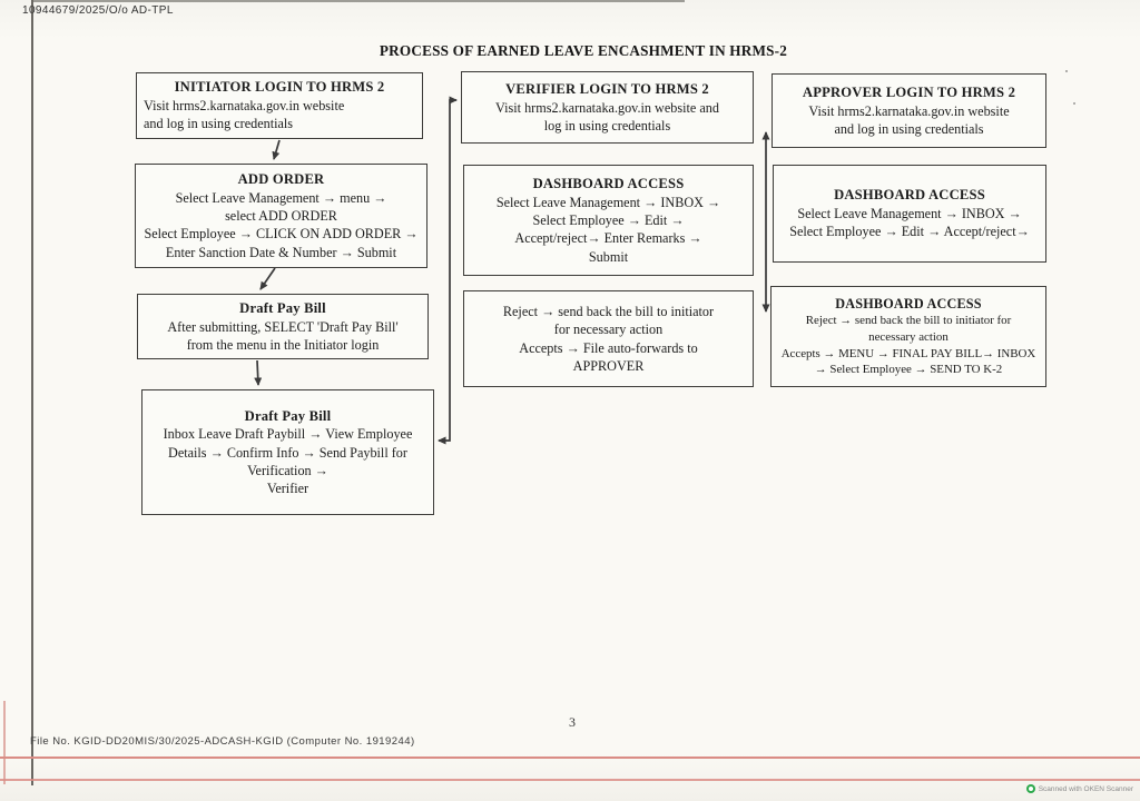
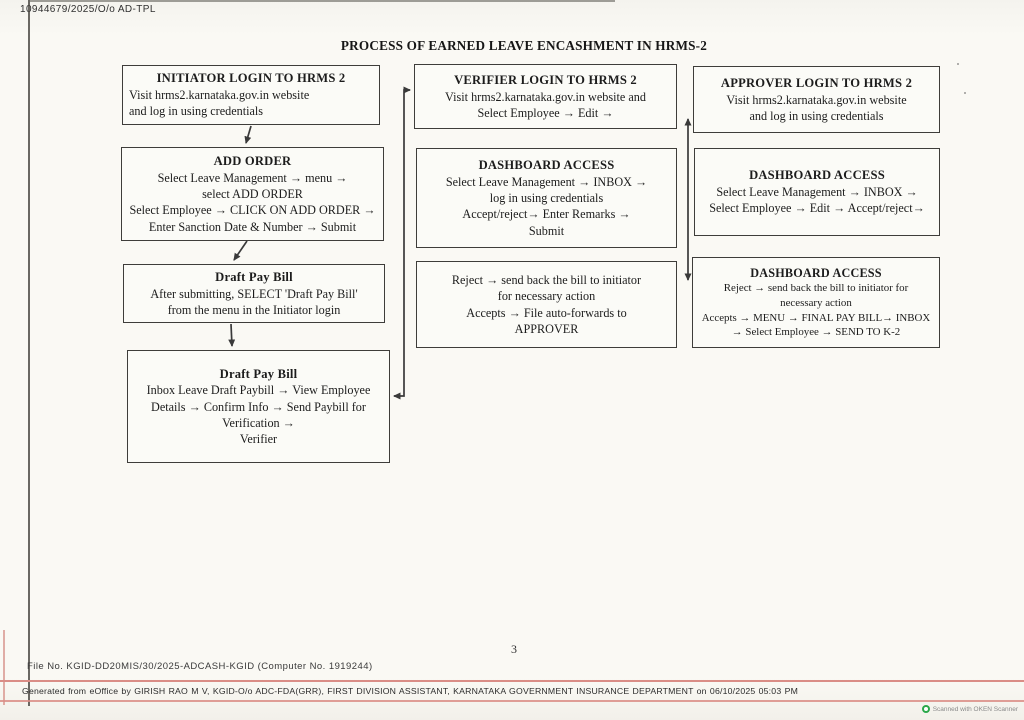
  10944679/2025/O/o AD-TPL
  PROCESS OF EARNED LEAVE ENCASHMENT IN HRMS-2
  INITIATOR LOGIN TO HRMS 2
  Visit hrms2.karnataka.gov.in website
  and log in using credentials
  ADD ORDER
  Select Leave Management → menu →
  select ADD ORDER
  Select Employee → CLICK ON ADD ORDER →
  Enter Sanction Date & Number → Submit
  Draft Pay Bill
  After submitting, SELECT 'Draft Pay Bill'
  from the menu in the Initiator login
  Draft Pay Bill
  Inbox Leave Draft Paybill → View Employee
  Details → Confirm Info → Send Paybill for
  Verification →
  Verifier
  VERIFIER LOGIN TO HRMS 2
  Visit hrms2.karnataka.gov.in website and
- log in using credentials
+ Select Employee → Edit →
  DASHBOARD ACCESS
  Select Leave Management → INBOX →
- Select Employee → Edit →
+ log in using credentials
  Accept/reject→ Enter Remarks →
  Submit
  Reject → send back the bill to initiator
  for necessary action
  Accepts → File auto-forwards to
  APPROVER
  APPROVER LOGIN TO HRMS 2
  Visit hrms2.karnataka.gov.in website
  and log in using credentials
  DASHBOARD ACCESS
  Select Leave Management → INBOX →
  Select Employee → Edit → Accept/reject→
  DASHBOARD ACCESS
  Reject → send back the bill to initiator for
  necessary action
  Accepts → MENU → FINAL PAY BILL→ INBOX
  → Select Employee → SEND TO K-2
  3
  File No. KGID-DD20MIS/30/2025-ADCASH-KGID (Computer No. 1919244)
+ Generated from eOffice by GIRISH RAO M V, KGID-O/o ADC-FDA(GRR), FIRST DIVISION ASSISTANT, KARNATAKA GOVERNMENT INSURANCE DEPARTMENT on 06/10/2025 05:03 PM
